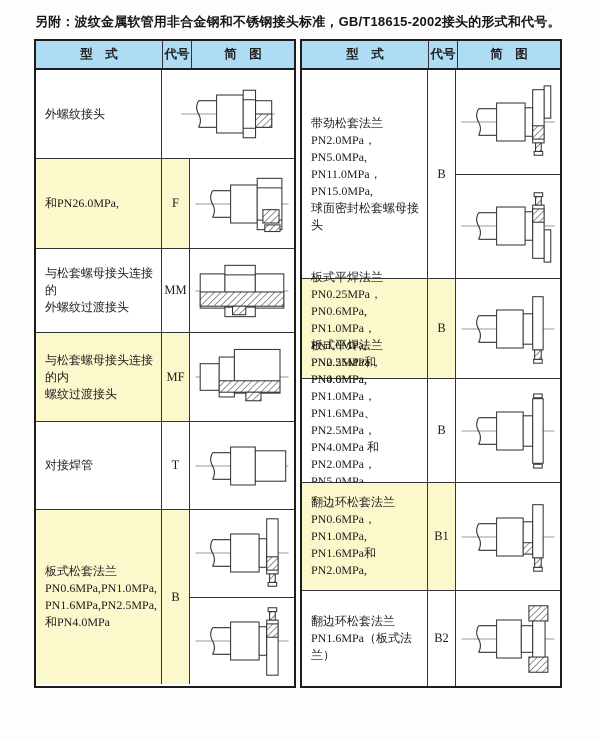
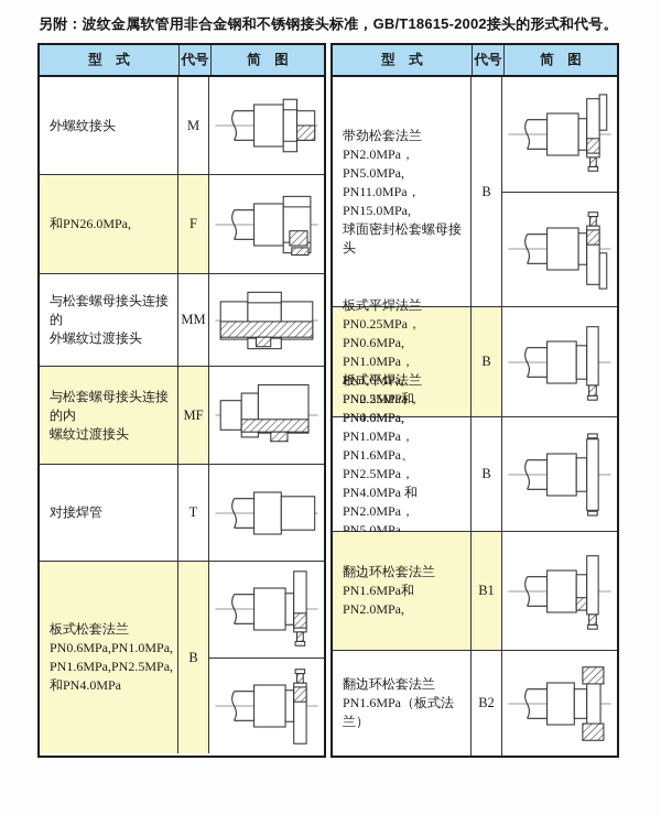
  另附：波纹金属软管用非合金钢和不锈钢接头标准，GB/T18615-2002接头的形式和代号。
  型 式
  代号
  简 图
  外螺纹接头
+ M
  和PN26.0MPa,
  F
  与松套螺母接头连接的
  外螺纹过渡接头
  MM
  与松套螺母接头连接的内
  螺纹过渡接头
  MF
  对接焊管
  T
  板式松套法兰
  PN0.6MPa,PN1.0MPa,
  PN1.6MPa,PN2.5MPa,
  和PN4.0MPa
  B
  型 式
  代号
  简 图
  带劲松套法兰
  PN2.0MPa，PN5.0MPa,
  PN11.0MPa，PN15.0MPa,
  球面密封松套螺母接头
  B
  板式平焊法兰
  PN0.25MPa，PN0.6MPa,
  PN1.0MPa，PN1.6MPa,
  PN2.5MPa和PN4.0MPa,
  B
  板式平焊法兰
  PN0.25MPa，PN0.6MPa,
  PN1.0MPa，PN1.6MPa、
  PN2.5MPa，PN4.0MPa 和
  PN2.0MPa，PN5.0MPa,
  B
  翻边环松套法兰
- PN0.6MPa，PN1.0MPa,
  PN1.6MPa和PN2.0MPa,
  B1
  翻边环松套法兰
  PN1.6MPa（板式法兰）
  B2
